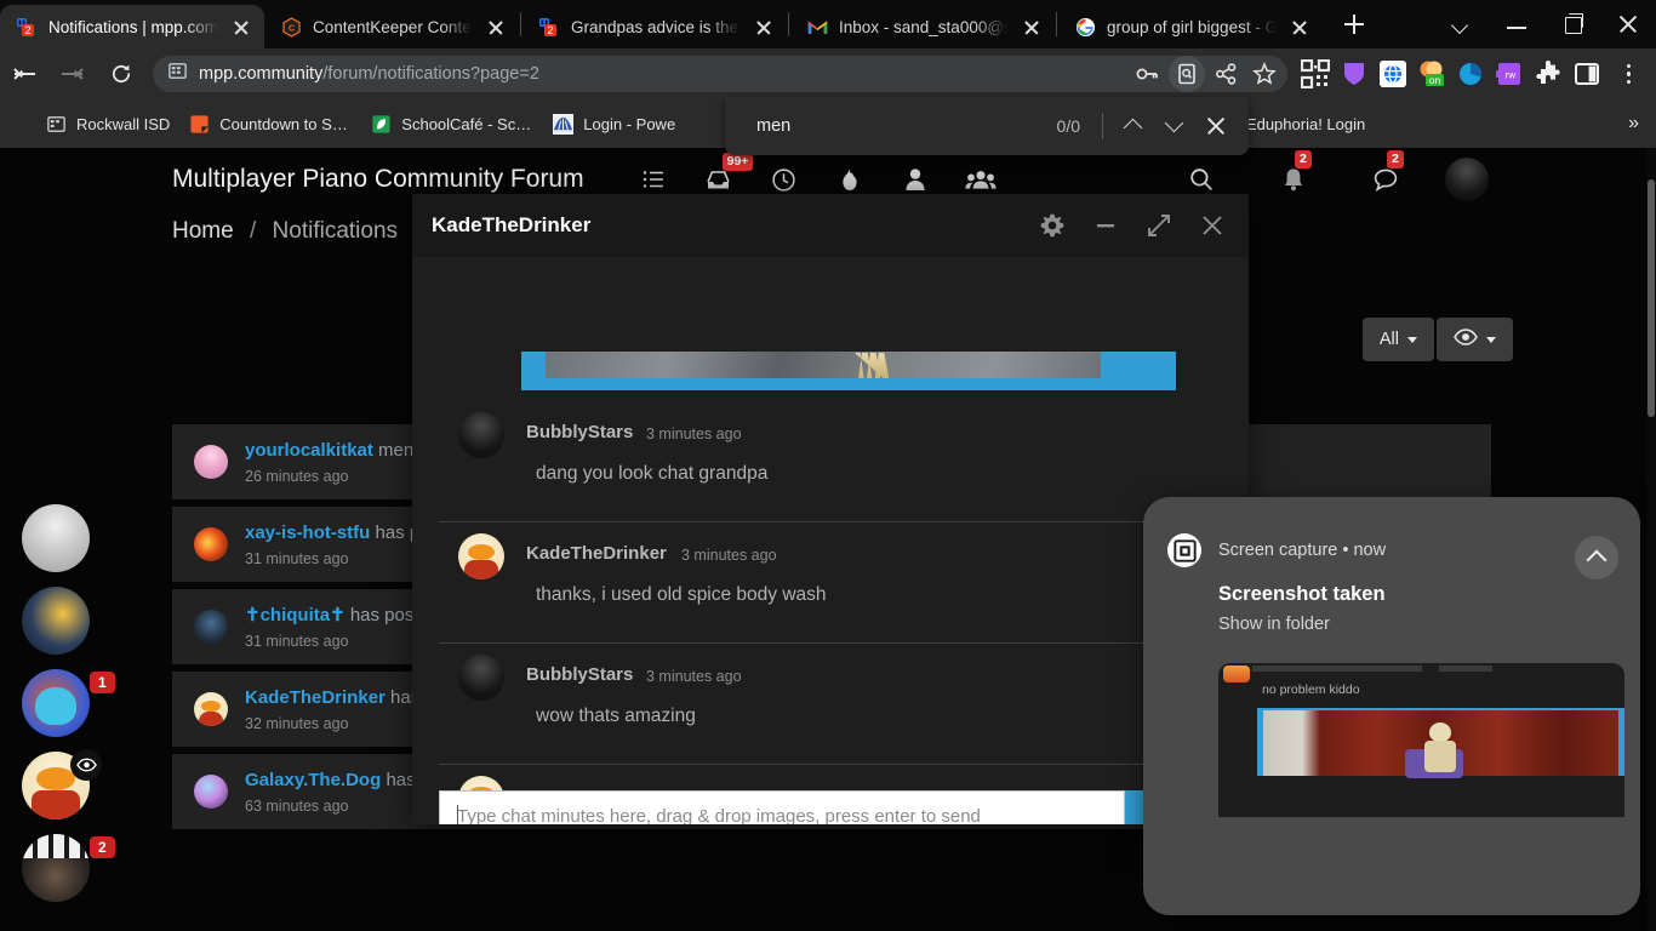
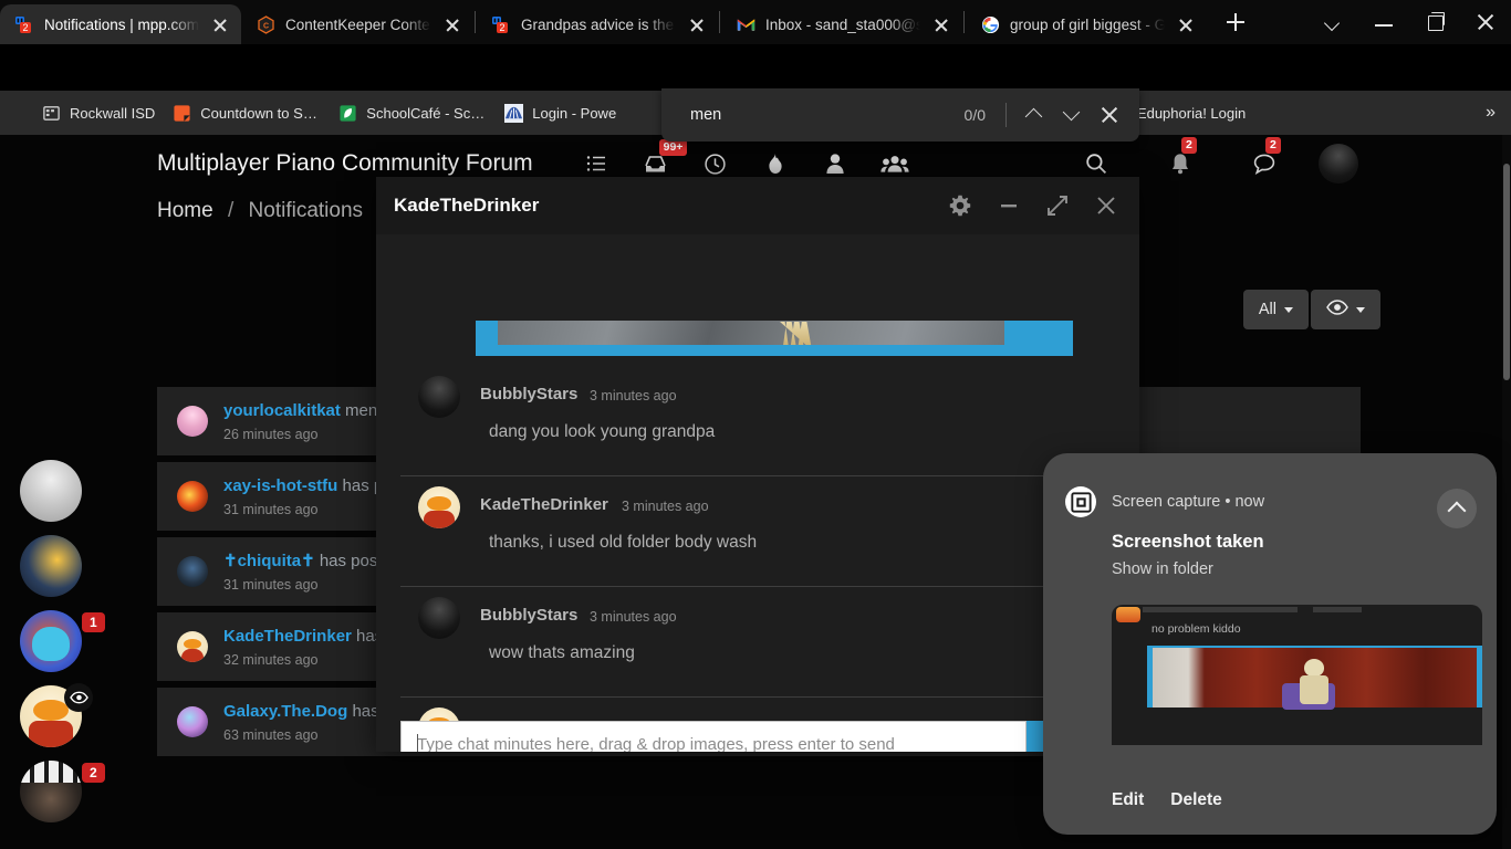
  2
  Notifications | mpp.com
  ContentKeeper Conte
  2
  Grandpas advice is the
  Inbox - sand_sta000@s
  group of girl biggest - G
- mpp.community/forum/notifications?page=2
- on
- rw
  Rockwall ISD
  Countdown to Sum
  SchoolCafé - Scho
  Login - Powe
  Eduphoria! Login
  »
  men
  0/0
  Multiplayer Piano Community Forum
  99+
  2
  2
  Home / Notifications
  All
  yourlocalkitkat men
  26 minutes ago
  xay-is-hot-stfu has
  31 minutes ago
  ✝chiquita✝ has pos
  31 minutes ago
  KadeTheDrinker ha
  32 minutes ago
  63 minutes ago
  1
  2
  KadeTheDrinker
  BubblyStars
  3 minutes ago
- dang you look chat grandpa
+ dang you look young grandpa
  KadeTheDrinker
  3 minutes ago
- thanks, i used old spice body wash
+ thanks, i used old folder body wash
  BubblyStars
  3 minutes ago
  wow thats amazing
  Type chat minutes here, drag & drop images, press enter to send
  Screen capture • now
  Screenshot taken
  Show in folder
  no problem kiddo
+ Edit
+ Delete
